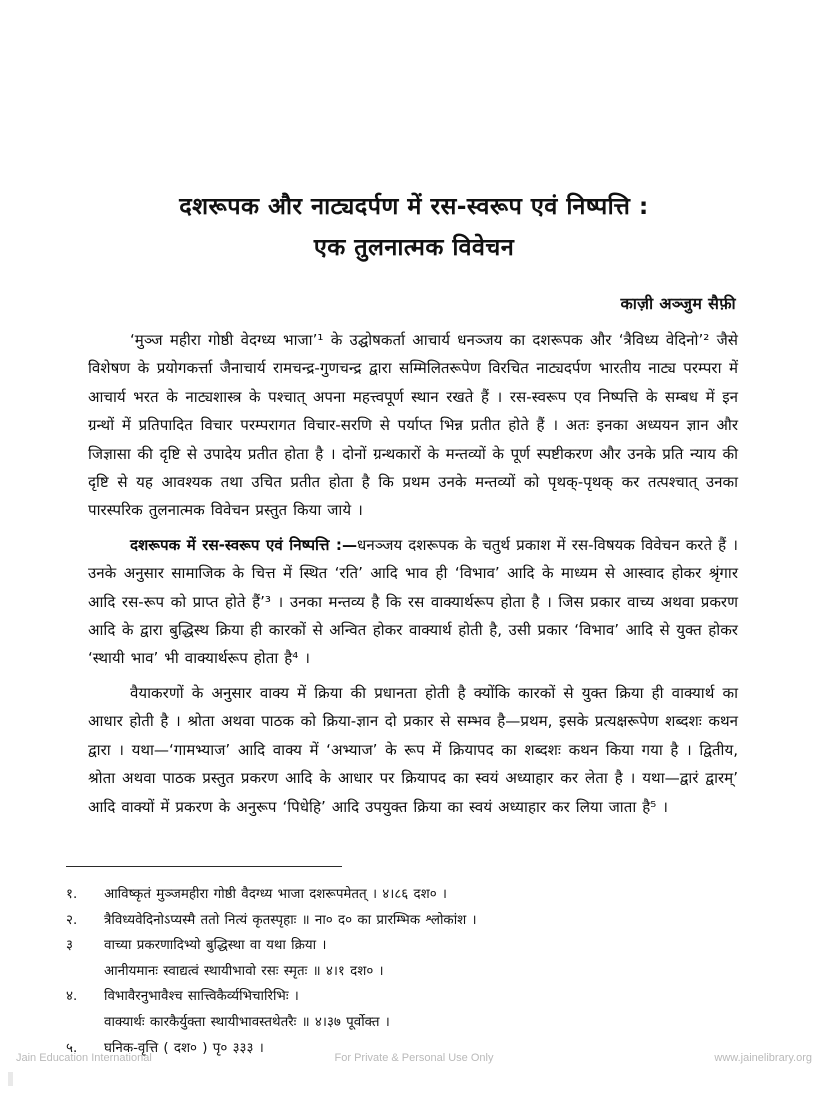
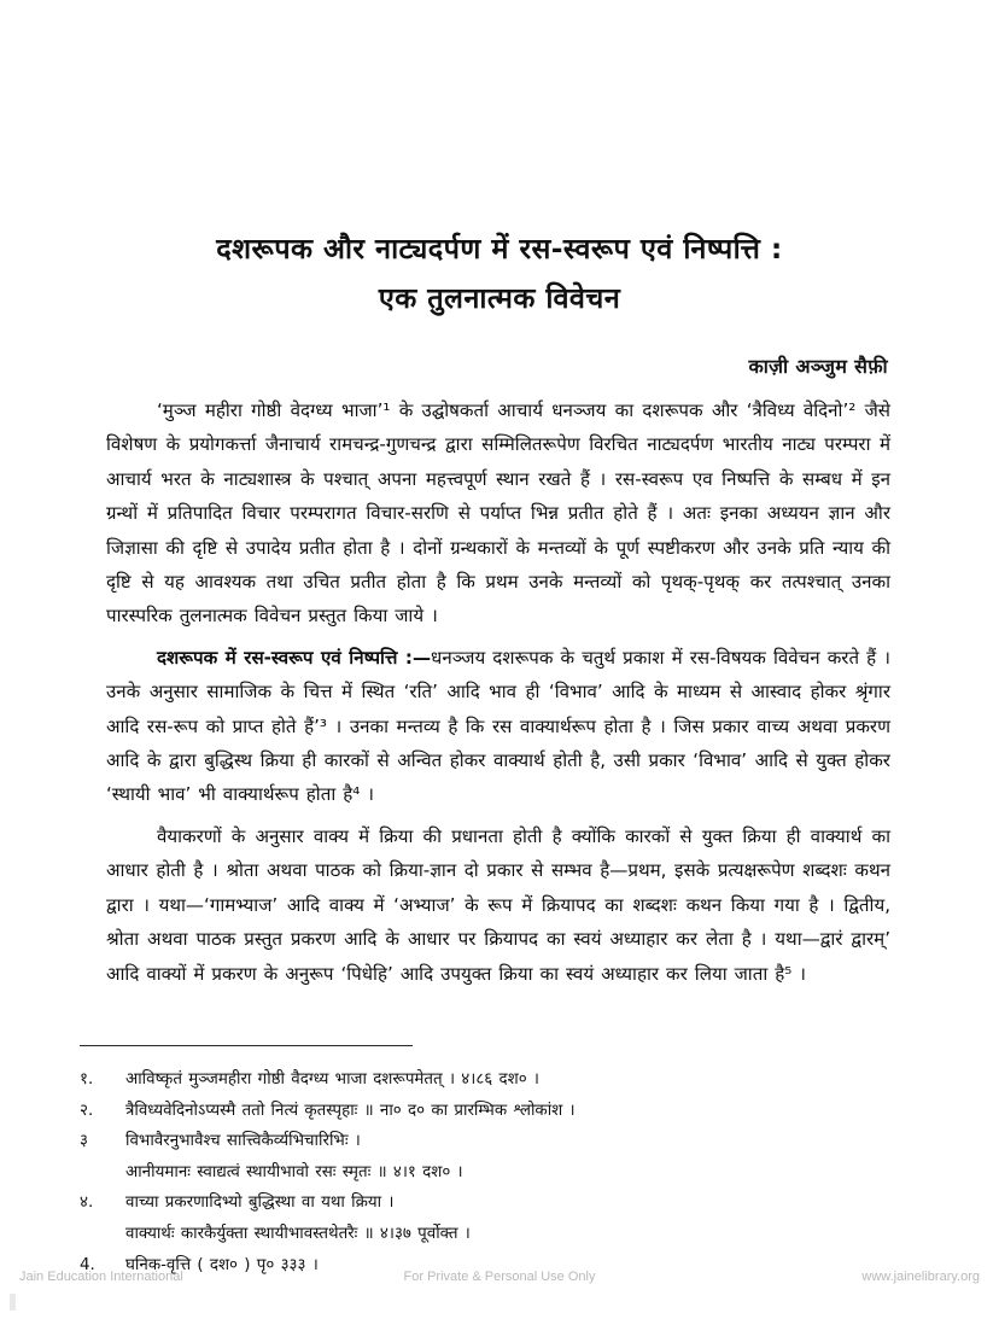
  दशरूपक और नाट्यदर्पण में रस-स्वरूप एवं निष्पत्ति :
  एक तुलनात्मक विवेचन
  काज़ी अञ्जुम सैफ़ी
  ‘मुञ्ज महीरा गोष्ठी वेदग्ध्य भाजा’¹ के उद्घोषकर्ता आचार्य धनञ्जय का दशरूपक और ‘त्रैविध्य वेदिनो’² जैसे विशेषण के प्रयोगकर्त्ता जैनाचार्य रामचन्द्र-गुणचन्द्र द्वारा सम्मिलितरूपेण विरचित नाट्यदर्पण भारतीय नाट्य परम्परा में आचार्य भरत के नाट्यशास्त्र के पश्चात् अपना महत्त्वपूर्ण स्थान रखते हैं । रस-स्वरूप एव निष्पत्ति के सम्बध में इन ग्रन्थों में प्रतिपादित विचार परम्परागत विचार-सरणि से पर्याप्त भिन्न प्रतीत होते हैं । अतः इनका अध्ययन ज्ञान और जिज्ञासा की दृष्टि से उपादेय प्रतीत होता है । दोनों ग्रन्थकारों के मन्तव्यों के पूर्ण स्पष्टीकरण और उनके प्रति न्याय की दृष्टि से यह आवश्यक तथा उचित प्रतीत होता है कि प्रथम उनके मन्तव्यों को पृथक्-पृथक् कर तत्पश्चात् उनका पारस्परिक तुलनात्मक विवेचन प्रस्तुत किया जाये ।
  दशरूपक में रस-स्वरूप एवं निष्पत्ति :—धनञ्जय दशरूपक के चतुर्थ प्रकाश में रस-विषयक विवेचन करते हैं । उनके अनुसार सामाजिक के चित्त में स्थित ‘रति’ आदि भाव ही ‘विभाव’ आदि के माध्यम से आस्वाद होकर श्रृंगार आदि रस-रूप को प्राप्त होते हैं’³ । उनका मन्तव्य है कि रस वाक्यार्थरूप होता है । जिस प्रकार वाच्य अथवा प्रकरण आदि के द्वारा बुद्धिस्थ क्रिया ही कारकों से अन्वित होकर वाक्यार्थ होती है, उसी प्रकार ‘विभाव’ आदि से युक्त होकर ‘स्थायी भाव’ भी वाक्यार्थरूप होता है⁴ ।
  वैयाकरणों के अनुसार वाक्य में क्रिया की प्रधानता होती है क्योंकि कारकों से युक्त क्रिया ही वाक्यार्थ का आधार होती है । श्रोता अथवा पाठक को क्रिया-ज्ञान दो प्रकार से सम्भव है—प्रथम, इसके प्रत्यक्षरूपेण शब्दशः कथन द्वारा । यथा—‘गामभ्याज’ आदि वाक्य में ‘अभ्याज’ के रूप में क्रियापद का शब्दशः कथन किया गया है । द्वितीय, श्रोता अथवा पाठक प्रस्तुत प्रकरण आदि के आधार पर क्रियापद का स्वयं अध्याहार कर लेता है । यथा—द्वारं द्वारम्’ आदि वाक्यों में प्रकरण के अनुरूप ‘पिधेहि’ आदि उपयुक्त क्रिया का स्वयं अध्याहार कर लिया जाता है⁵ ।
  १.
  आविष्कृतं मुञ्जमहीरा गोष्ठी वैदग्ध्य भाजा दशरूपमेतत् । ४।८६ दश० ।
  २.
  त्रैविध्यवेदिनोऽप्यस्मै ततो नित्यं कृतस्पृहाः ॥ ना० द० का प्रारम्भिक श्लोकांश ।
  ३
- वाच्या प्रकरणादिभ्यो बुद्धिस्था वा यथा क्रिया ।
+ विभावैरनुभावैश्च सात्त्विकैर्व्यभिचारिभिः ।
  आनीयमानः स्वाद्यत्वं स्थायीभावो रसः स्मृतः ॥ ४।१ दश० ।
  ४.
- विभावैरनुभावैश्च सात्त्विकैर्व्यभिचारिभिः ।
+ वाच्या प्रकरणादिभ्यो बुद्धिस्था वा यथा क्रिया ।
  वाक्यार्थः कारकैर्युक्ता स्थायीभावस्तथेतरैः ॥ ४।३७ पूर्वोक्त ।
- ५.
+ 4.
  घनिक-वृत्ति ( दश० ) पृ० ३३३ ।
  Jain Education International
  For Private & Personal Use Only
  www.jainelibrary.org
